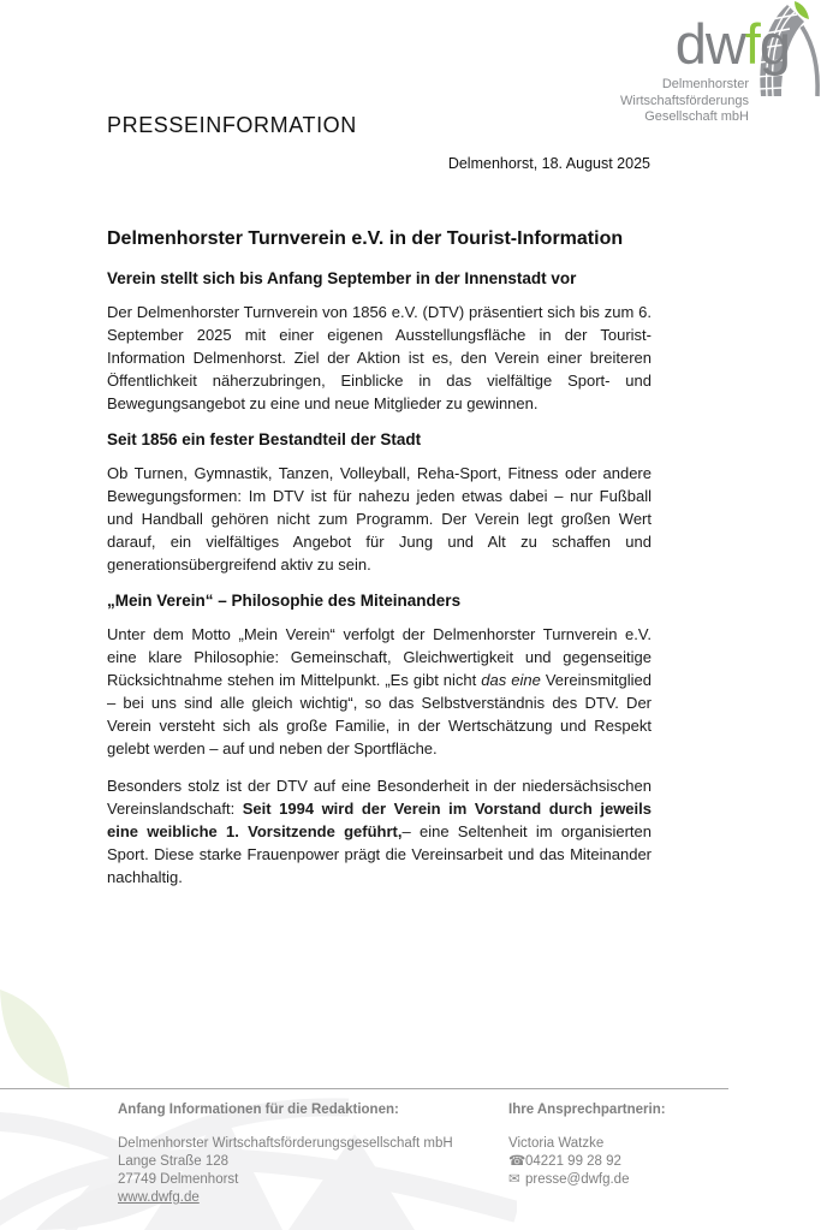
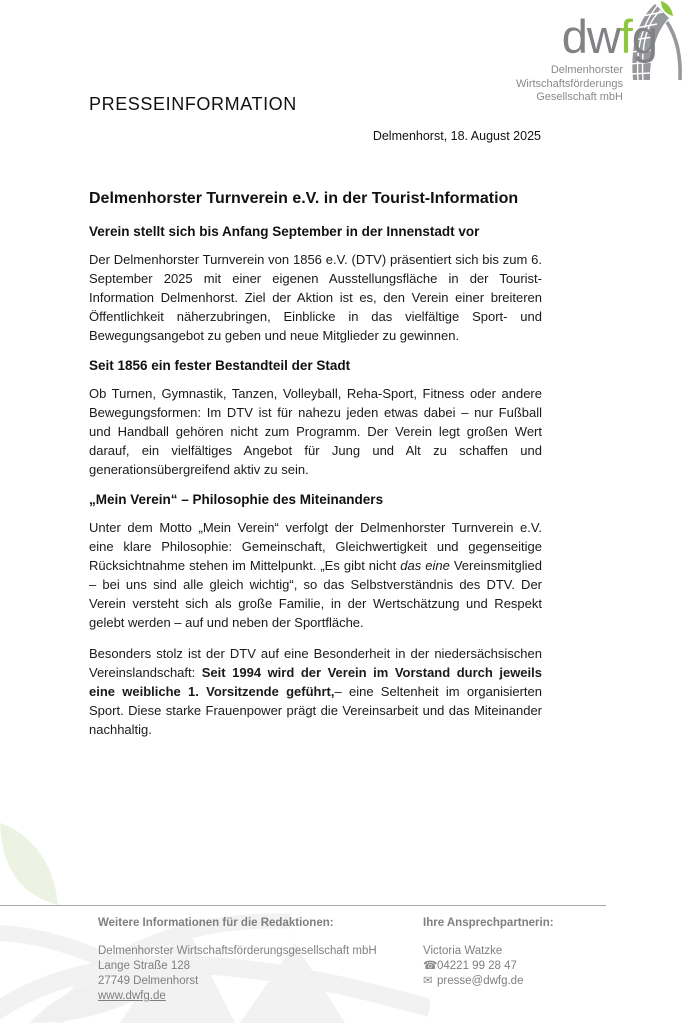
  dwfg
  Delmenhorster
  Wirtschaftsförderungs
  Gesellschaft mbH
  PRESSEINFORMATION
  Delmenhorst, 18. August 2025
  Delmenhorster Turnverein e.V. in der Tourist-Information
  Verein stellt sich bis Anfang September in der Innenstadt vor
- Der Delmenhorster Turnverein von 1856 e.V. (DTV) präsentiert sich bis zum 6. September 2025 mit einer eigenen Ausstellungsfläche in der Tourist-Information Delmenhorst. Ziel der Aktion ist es, den Verein einer breiteren Öffentlichkeit näherzubringen, Einblicke in das vielfältige Sport- und Bewegungsangebot zu eine und neue Mitglieder zu gewinnen.
+ Der Delmenhorster Turnverein von 1856 e.V. (DTV) präsentiert sich bis zum 6. September 2025 mit einer eigenen Ausstellungsfläche in der Tourist-Information Delmenhorst. Ziel der Aktion ist es, den Verein einer breiteren Öffentlichkeit näherzubringen, Einblicke in das vielfältige Sport- und Bewegungsangebot zu geben und neue Mitglieder zu gewinnen.
  Seit 1856 ein fester Bestandteil der Stadt
  Ob Turnen, Gymnastik, Tanzen, Volleyball, Reha-Sport, Fitness oder andere Bewegungsformen: Im DTV ist für nahezu jeden etwas dabei – nur Fußball und Handball gehören nicht zum Programm. Der Verein legt großen Wert darauf, ein vielfältiges Angebot für Jung und Alt zu schaffen und generationsübergreifend aktiv zu sein.
  „Mein Verein“ – Philosophie des Miteinanders
  Unter dem Motto „Mein Verein“ verfolgt der Delmenhorster Turnverein e.V. eine klare Philosophie: Gemeinschaft, Gleichwertigkeit und gegenseitige Rücksichtnahme stehen im Mittelpunkt. „Es gibt nicht das eine Vereinsmitglied – bei uns sind alle gleich wichtig“, so das Selbstverständnis des DTV. Der Verein versteht sich als große Familie, in der Wertschätzung und Respekt gelebt werden – auf und neben der Sportfläche.
  Besonders stolz ist der DTV auf eine Besonderheit in der niedersächsischen Vereinslandschaft: Seit 1994 wird der Verein im Vorstand durch jeweils eine weibliche 1. Vorsitzende geführt,– eine Seltenheit im organisierten Sport. Diese starke Frauenpower prägt die Vereinsarbeit und das Miteinander nachhaltig.
- Anfang Informationen für die Redaktionen:
+ Weitere Informationen für die Redaktionen:
  Delmenhorster Wirtschaftsförderungsgesellschaft mbH
  Lange Straße 128
  27749 Delmenhorst
  www.dwfg.de
  Ihre Ansprechpartnerin:
  Victoria Watzke
- ☎04221 99 28 92
+ ☎04221 99 28 47
  ✉ presse@dwfg.de
